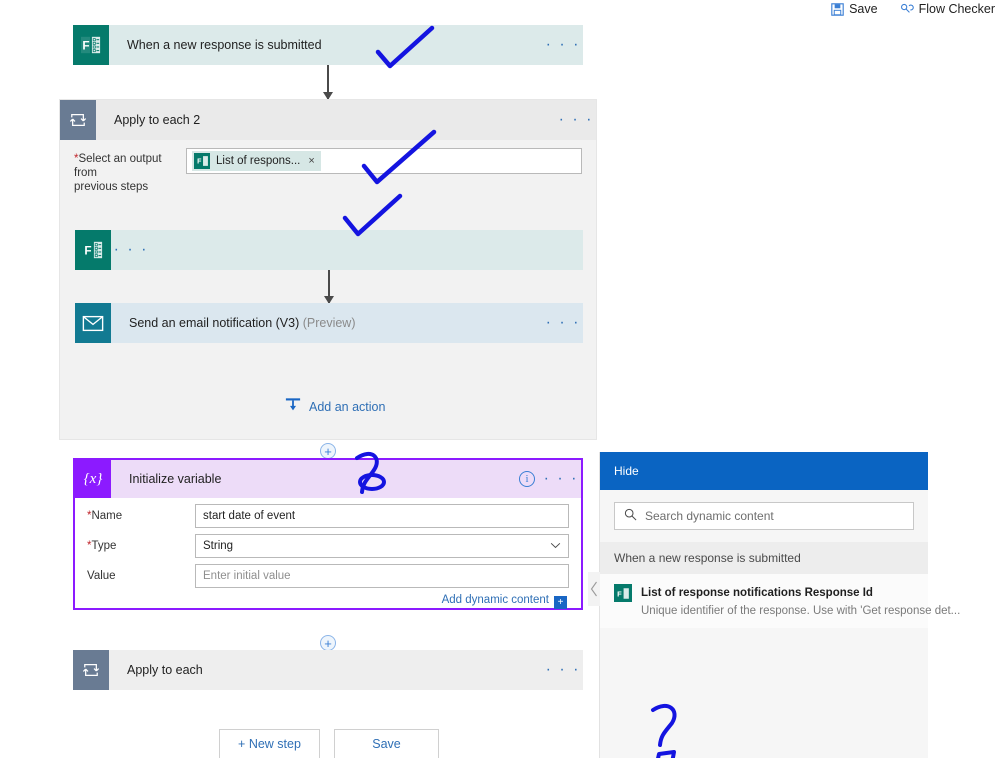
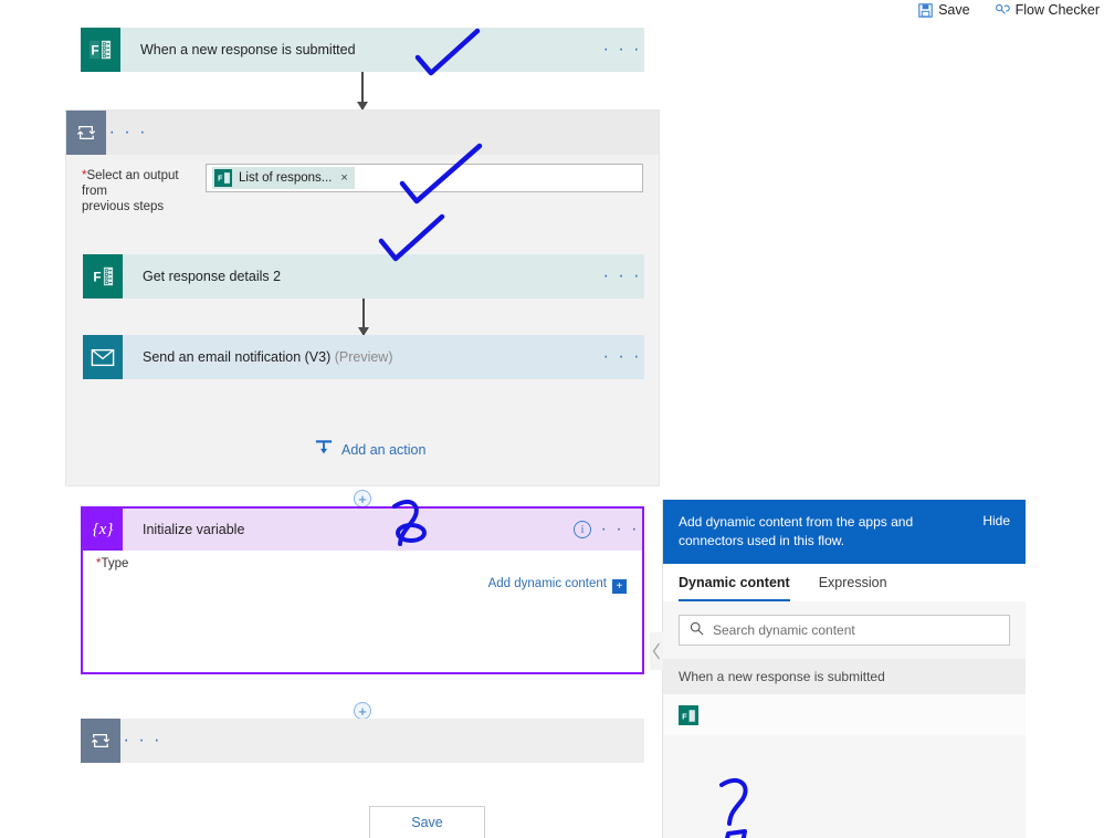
  Save
  Flow Checker
  F
  When a new response is submitted
  · · ·
- Apply to each 2
  · · ·
  *Select an output from
  previous steps
  List of respons...
  ×
  F
+ Get response details 2
  · · ·
  Send an email notification (V3) (Preview)
  · · ·
  Add an action
  +
  {x}
  Initialize variable
  i
  · · ·
- *Name
- start date of event
  *Type
- String
- Value
- Enter initial value
  Add dynamic content +
  +
- Apply to each
  · · ·
- + New step
  Save
+ Add dynamic content from the apps and connectors used in this flow.
  Hide
+ Dynamic content
+ Expression
  Search dynamic content
  When a new response is submitted
  F
- List of response notifications Response Id
- Unique identifier of the response. Use with 'Get response det...
